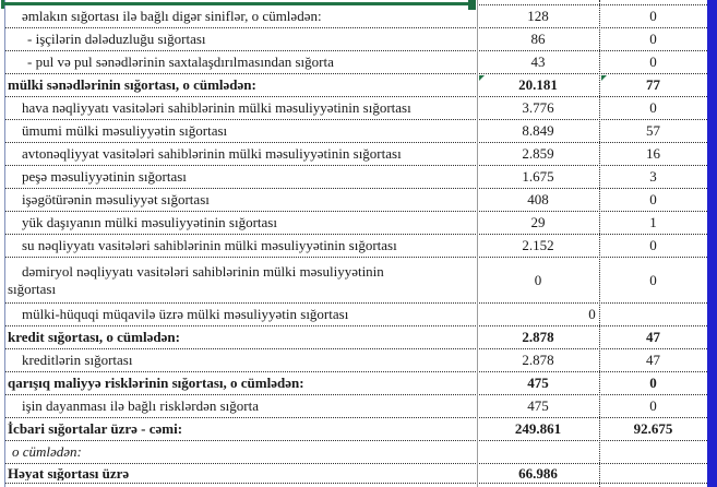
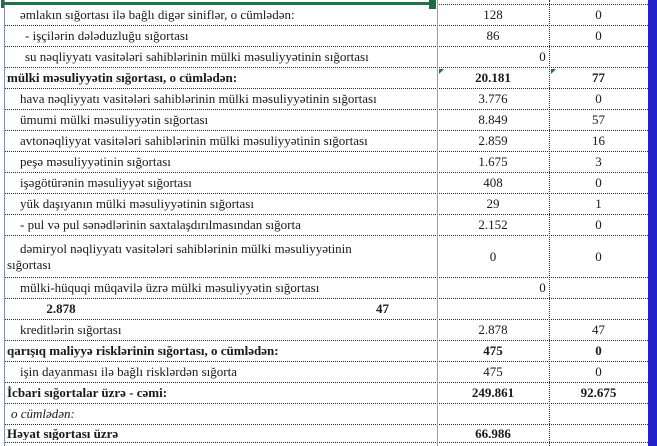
  əmlakın sığortası ilə bağlı digər siniflər, o cümlədən:
  128
  0
  - işçilərin dələduzluğu sığortası
  86
  0
- - pul və pul sənədlərinin saxtalaşdırılmasından sığorta
+ su nəqliyyatı vasitələri sahiblərinin mülki məsuliyyətinin sığortası
- 43
  0
- mülki sənədlərinin sığortası, o cümlədən:
+ mülki məsuliyyətin sığortası, o cümlədən:
  20.181
  77
  hava nəqliyyatı vasitələri sahiblərinin mülki məsuliyyətinin sığortası
  3.776
  0
  ümumi mülki məsuliyyətin sığortası
  8.849
  57
  avtonəqliyyat vasitələri sahiblərinin mülki məsuliyyətinin sığortası
  2.859
  16
  peşə məsuliyyətinin sığortası
  1.675
  3
  işəgötürənin məsuliyyət sığortası
  408
  0
  yük daşıyanın mülki məsuliyyətinin sığortası
  29
  1
- su nəqliyyatı vasitələri sahiblərinin mülki məsuliyyətinin sığortası
+ - pul və pul sənədlərinin saxtalaşdırılmasından sığorta
  2.152
  0
  dəmiryol nəqliyyatı vasitələri sahiblərinin mülki məsuliyyətinin
  sığortası
  0
  0
  mülki-hüquqi müqavilə üzrə mülki məsuliyyətin sığortası
  0
- kredit sığortası, o cümlədən:
  2.878
  47
  kreditlərin sığortası
  2.878
  47
  qarışıq maliyyə risklərinin sığortası, o cümlədən:
  475
  0
  işin dayanması ilə bağlı risklərdən sığorta
  475
  0
  İcbari sığortalar üzrə - cəmi:
  249.861
  92.675
  o cümlədən:
  Həyat sığortası üzrə
  66.986
